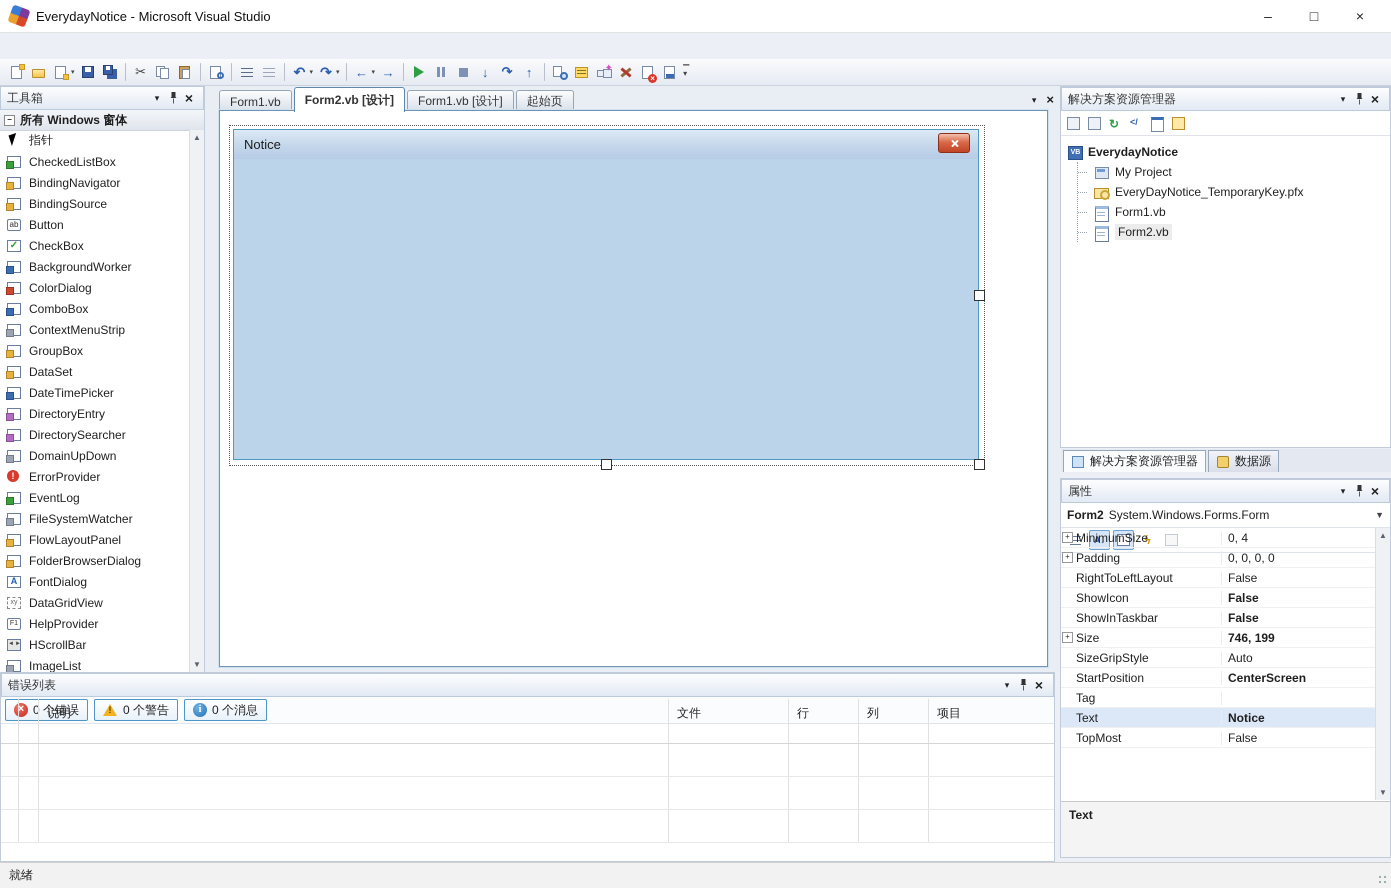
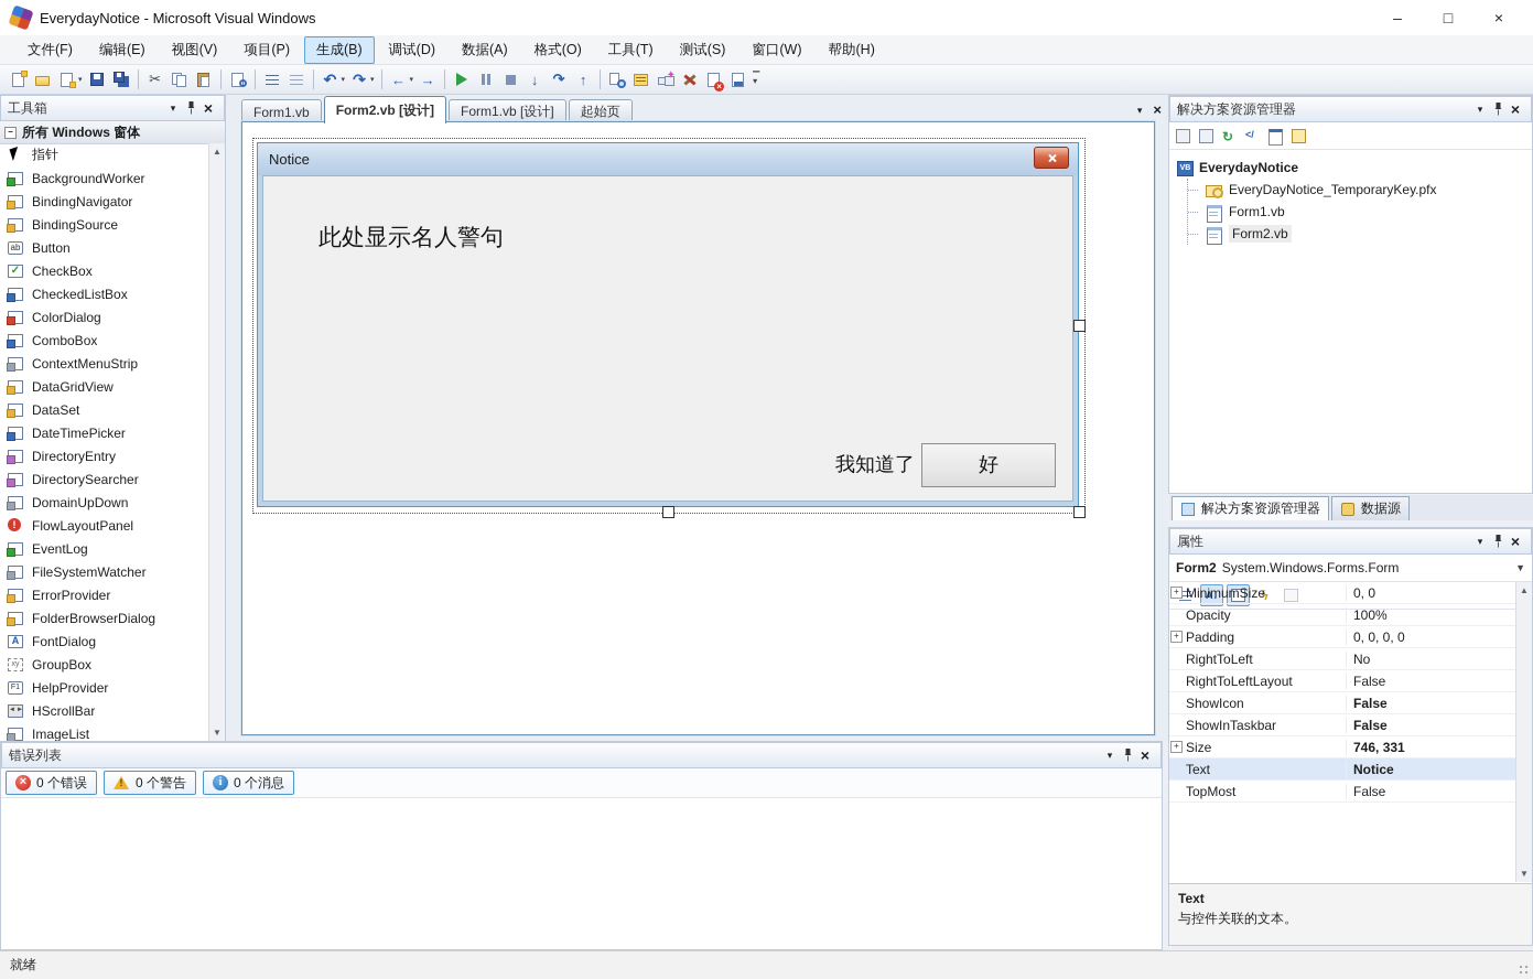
- EverydayNotice - Microsoft Visual Studio
+ EverydayNotice - Microsoft Visual Windows
  –
  □
  ×
+ 文件(F)
+ 编辑(E)
+ 视图(V)
+ 项目(P)
+ 生成(B)
+ 调试(D)
+ 数据(A)
+ 格式(O)
+ 工具(T)
+ 测试(S)
+ 窗口(W)
+ 帮助(H)
  ▔
  ▾
  工具箱
  ×
  −
  所有 Windows 窗体
  指针
- CheckedListBox
+ BackgroundWorker
  BindingNavigator
  BindingSource
  Button
  CheckBox
- BackgroundWorker
+ CheckedListBox
  ColorDialog
  ComboBox
  ContextMenuStrip
- GroupBox
+ DataGridView
  DataSet
  DateTimePicker
  DirectoryEntry
  DirectorySearcher
  DomainUpDown
- ErrorProvider
+ FlowLayoutPanel
  EventLog
  FileSystemWatcher
- FlowLayoutPanel
+ ErrorProvider
  FolderBrowserDialog
  FontDialog
- DataGridView
+ GroupBox
  HelpProvider
  HScrollBar
  ImageList
  ▲
  ▼
  Form1.vb
  Form2.vb [设计]
  Form1.vb [设计]
  起始页
  ×
  Notice
+ 此处显示名人警句
+ 我知道了
+ 好
  解决方案资源管理器
  ×
  EverydayNotice
- My Project
  EveryDayNotice_TemporaryKey.pfx
  Form1.vb
  Form2.vb
  解决方案资源管理器
  数据源
  属性
  ×
  Form2
  System.Windows.Forms.Form
  ▼
  +
  MinimumSize
- 0, 4
+ 0, 0
+ Opacity
+ 100%
  +
  Padding
  0, 0, 0, 0
+ RightToLeft
+ No
  RightToLeftLayout
  False
  ShowIcon
  False
  ShowInTaskbar
  False
  +
  Size
- 746, 199
+ 746, 331
- SizeGripStyle
- Auto
- StartPosition
- CenterScreen
- Tag
  Text
  Notice
  TopMost
  False
  ▲
  ▼
  Text
+ 与控件关联的文本。
  错误列表
  ×
  0 个错误
  0 个警告
  0 个消息
- 说明
- 文件
- 行
- 列
- 项目
  就绪
